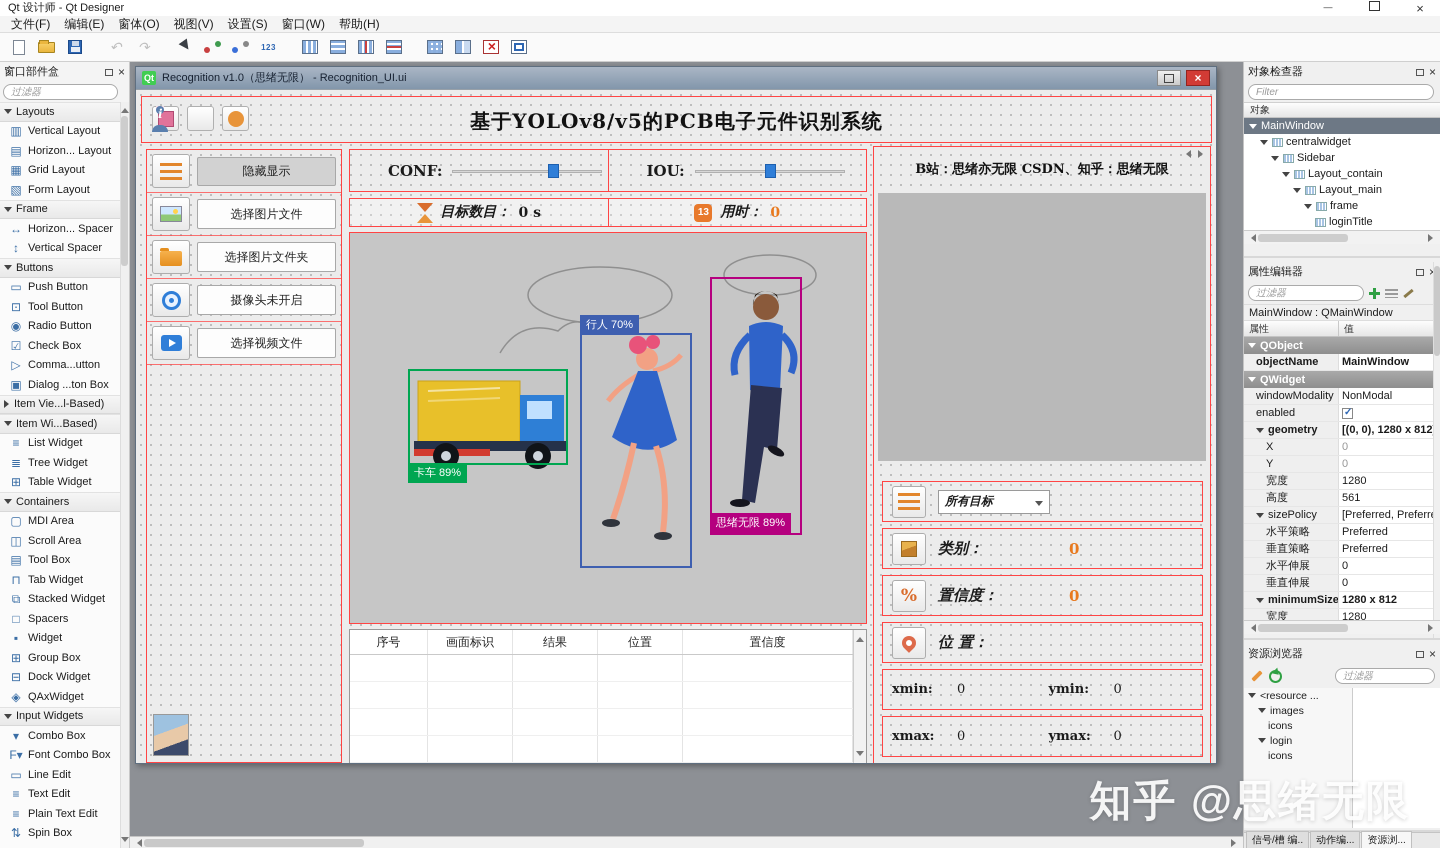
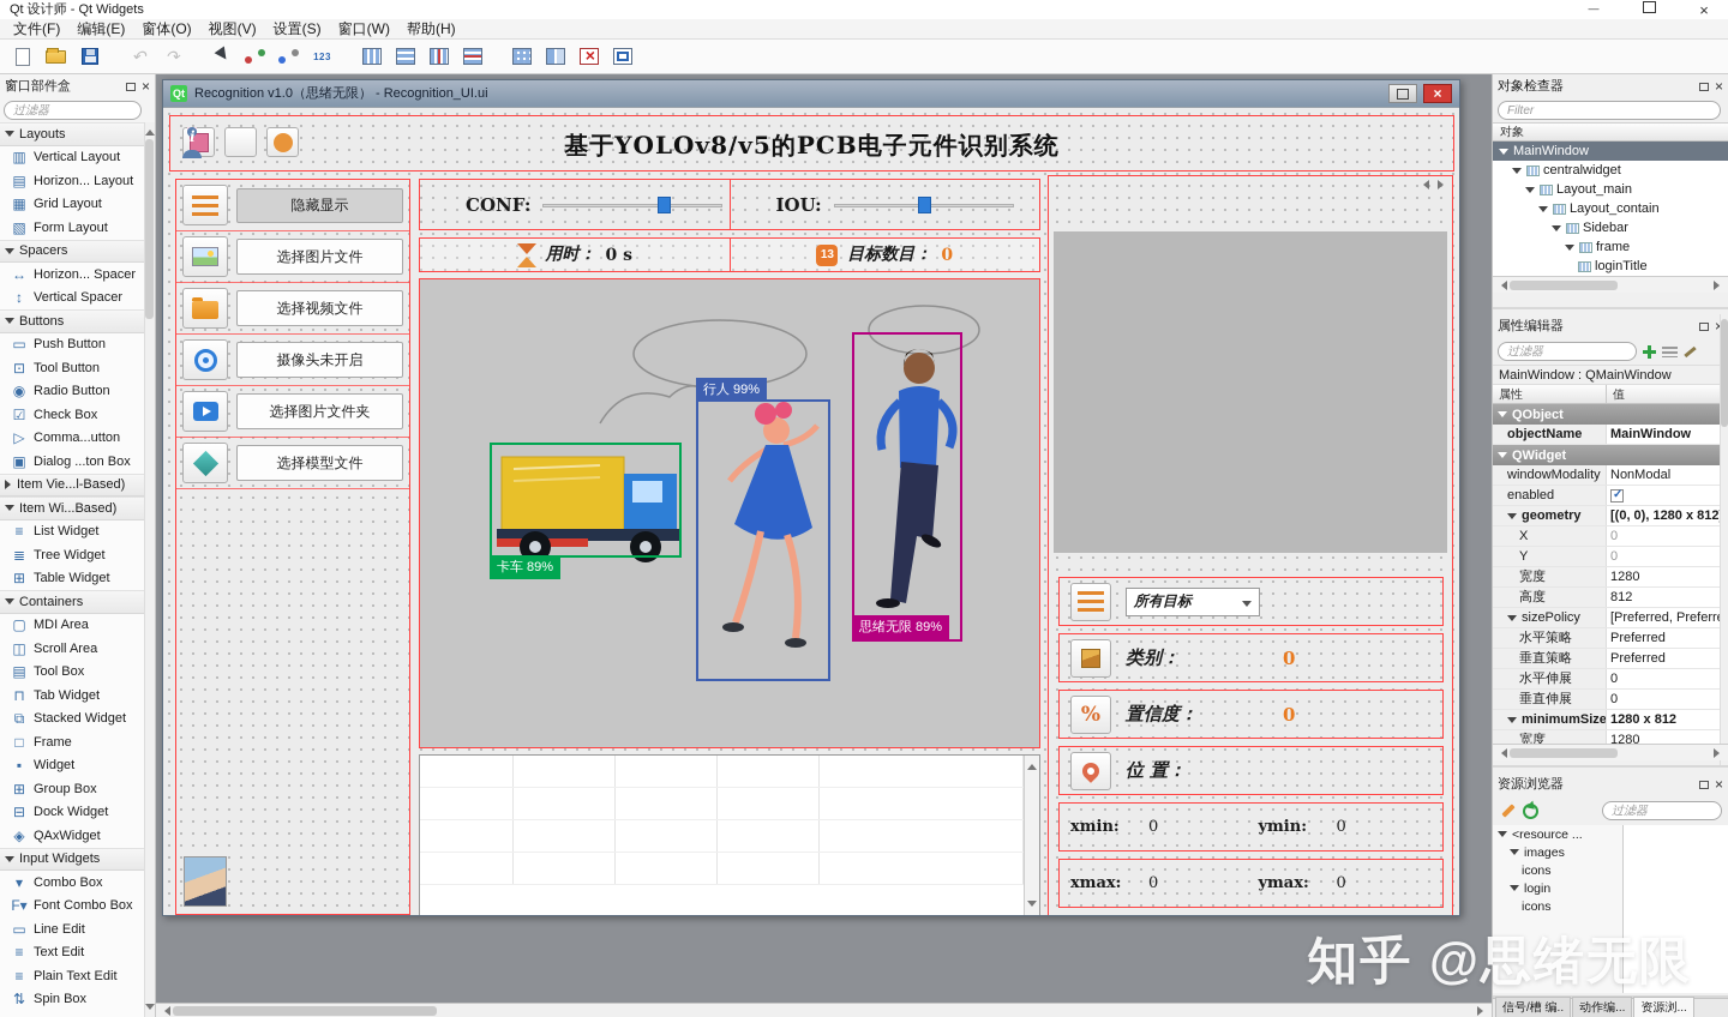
- Qt 设计师 - Qt Designer
+ Qt 设计师 - Qt Widgets
  文件(F)
  编辑(E)
  窗体(O)
  视图(V)
  设置(S)
  窗口(W)
  帮助(H)
  窗口部件盒
  过滤器
  Layouts
  ▥
  Vertical Layout
  ▤
  Horizon... Layout
  ▦
  Grid Layout
  ▧
  Form Layout
- Frame
+ Spacers
  ↔
  Horizon... Spacer
  ↕
  Vertical Spacer
  Buttons
  ▭
  Push Button
  ⊡
  Tool Button
  ◉
  Radio Button
  ☑
  Check Box
  ▷
  Comma...utton
  ▣
  Dialog ...ton Box
  Item Vie...l-Based)
  Item Wi...Based)
  ≡
  List Widget
  ≣
  Tree Widget
  ⊞
  Table Widget
  Containers
  ▢
  MDI Area
  ◫
  Scroll Area
  ▤
  Tool Box
  ⊓
  Tab Widget
  ⧉
  Stacked Widget
  □
- Spacers
+ Frame
  ▪
  Widget
  ⊞
  Group Box
  ⊟
  Dock Widget
  ◈
  QAxWidget
  Input Widgets
  ▾
  Combo Box
  F▾
  Font Combo Box
  ▭
  Line Edit
  ≡
  Text Edit
  ≡
  Plain Text Edit
  ⇅
  Spin Box
  Qt
  Recognition v1.0（思绪无限） - Recognition_UI.ui
  基于YOLOv8/v5的PCB电子元件识别系统
  隐藏显示
  选择图片文件
- 选择图片文件夹
+ 选择视频文件
  摄像头未开启
- 选择视频文件
+ 选择图片文件夹
+ 选择模型文件
  CONF:
  IOU:
- 目标数目：
+ 用时：
  0 s
- 用时：
+ 目标数目：
  0
- 行人 70%
+ 行人 99%
  卡车 89%
  思绪无限 89%
- 序号
- 画面标识
- 结果
- 位置
- 置信度
- B站：思绪亦无限 CSDN、知乎：思绪无限
  所有目标
  类别：
  0
  置信度：
  0
  位 置：
  xmin:
  0
  ymin:
  0
  xmax:
  0
  ymax:
  0
  对象检查器
  Filter
  对象
  MainWindow
  centralwidget
- Sidebar
+ Layout_main
  Layout_contain
- Layout_main
+ Sidebar
  frame
  loginTitle
  属性编辑器
  过滤器
  MainWindow : QMainWindow
  属性
  值
  QObject
  objectName
  MainWindow
  QWidget
  windowModality
  NonModal
  enabled
  geometry
  [(0, 0), 1280 x 812
  X
  0
  Y
  0
  宽度
  1280
  高度
- 561
+ 812
  sizePolicy
  [Preferred, Preferr
  水平策略
  Preferred
  垂直策略
  Preferred
  水平伸展
  0
  垂直伸展
  0
  minimumSize
  1280 x 812
  宽度
  1280
  资源浏览器
  过滤器
  <resource ...
  images
  icons
  login
  icons
  信号/槽 编..
  动作编...
  资源浏...
  知乎 @思绪无限
